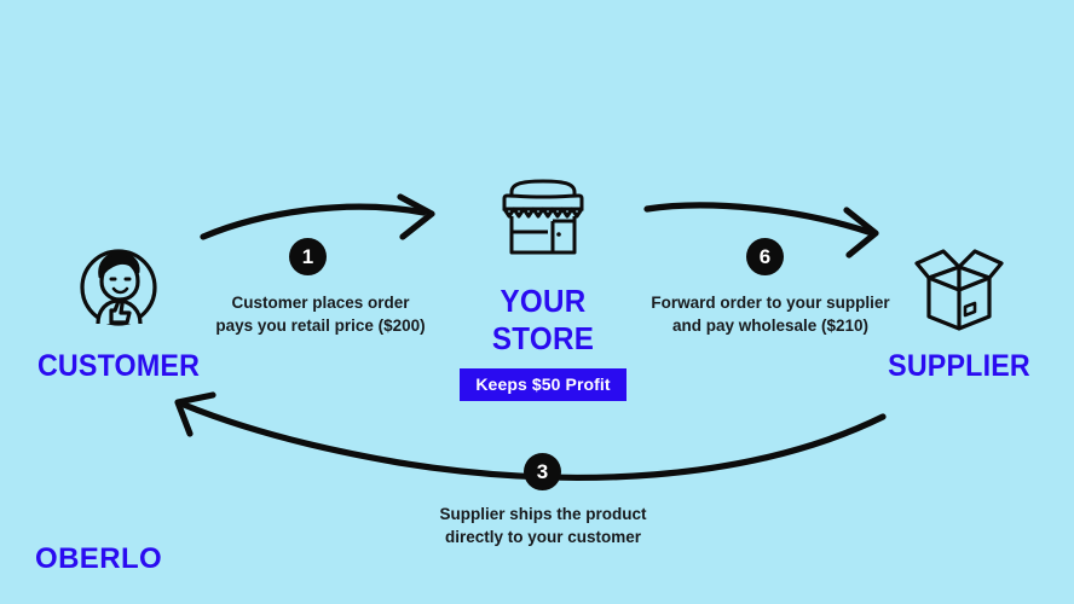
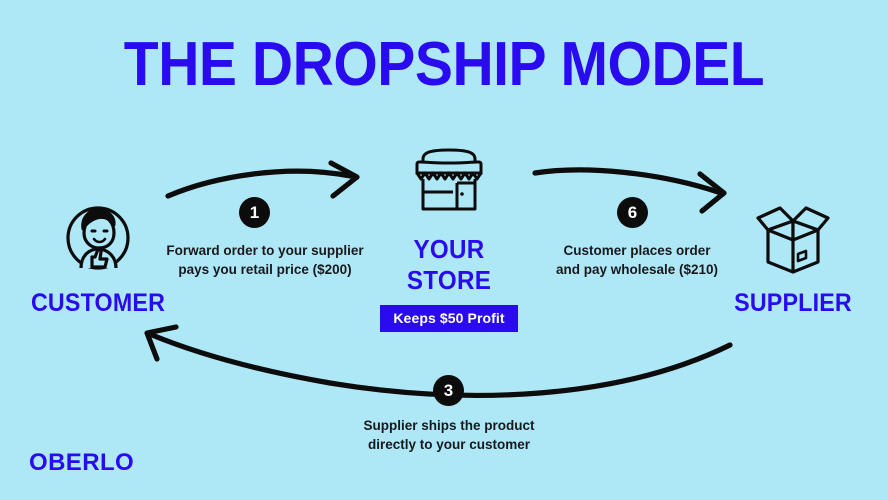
+ THE DROPSHIP MODEL
  CUSTOMER
  YOUR STORE
  Keeps $50 Profit
  SUPPLIER
  1
  6
  3
- Customer places order
+ Forward order to your supplier
  pays you retail price ($200)
- Forward order to your supplier
+ Customer places order
  and pay wholesale ($210)
  Supplier ships the product
  directly to your customer
  OBERLO
